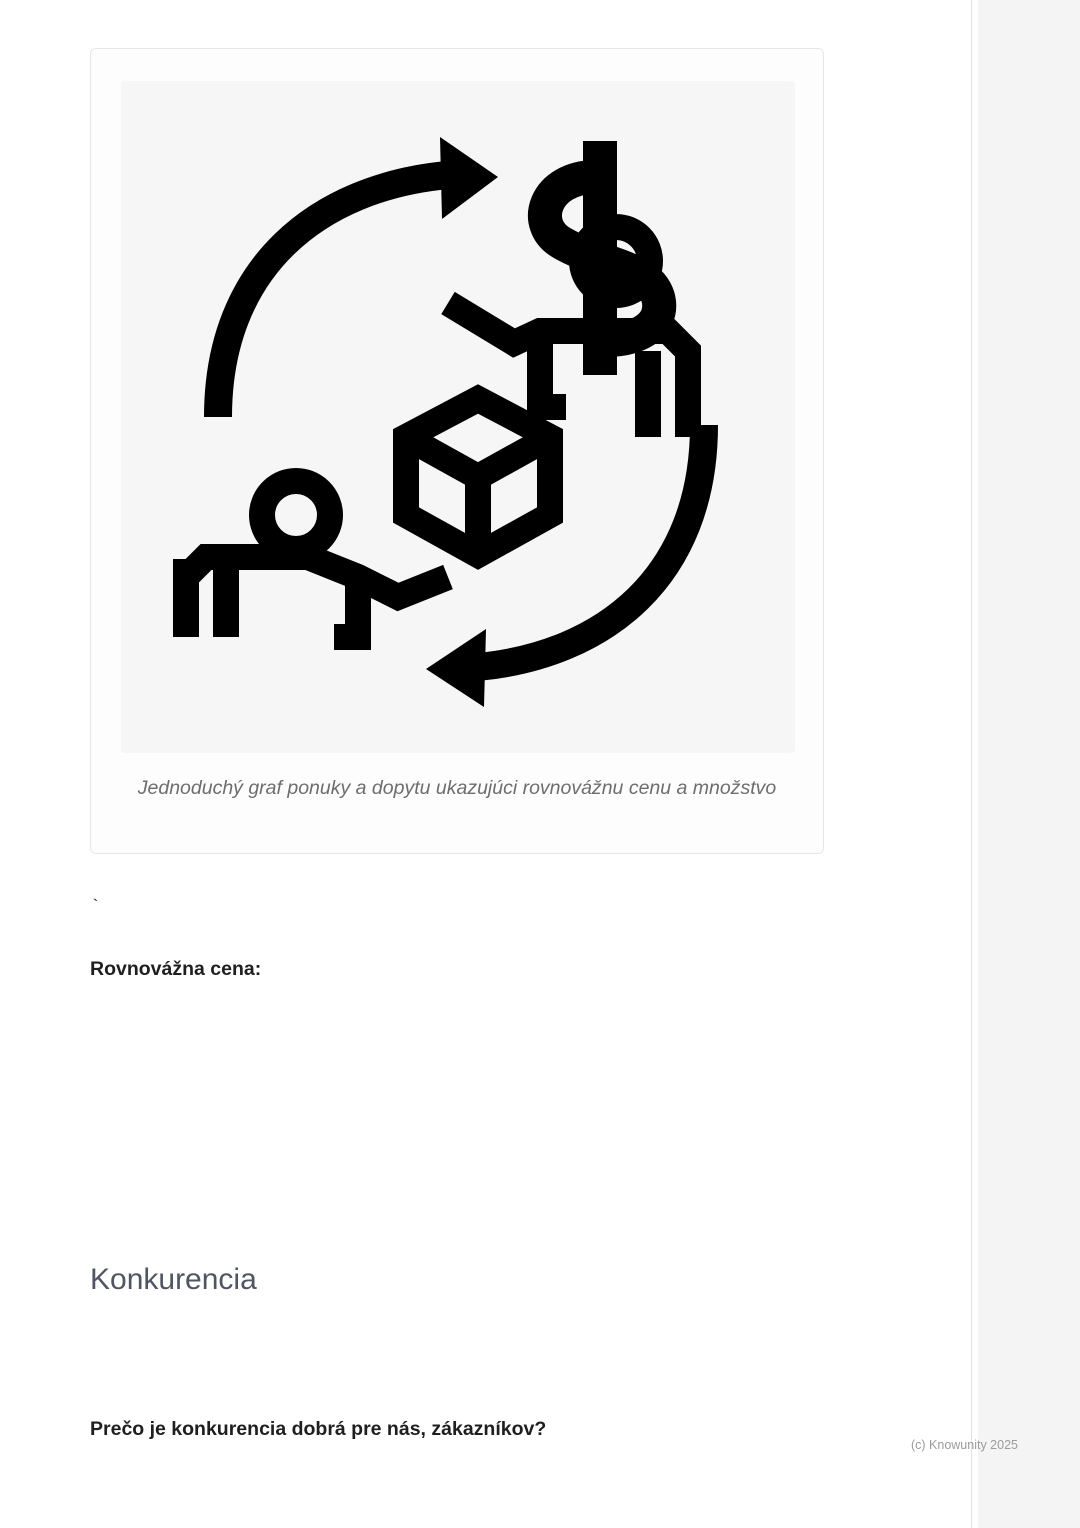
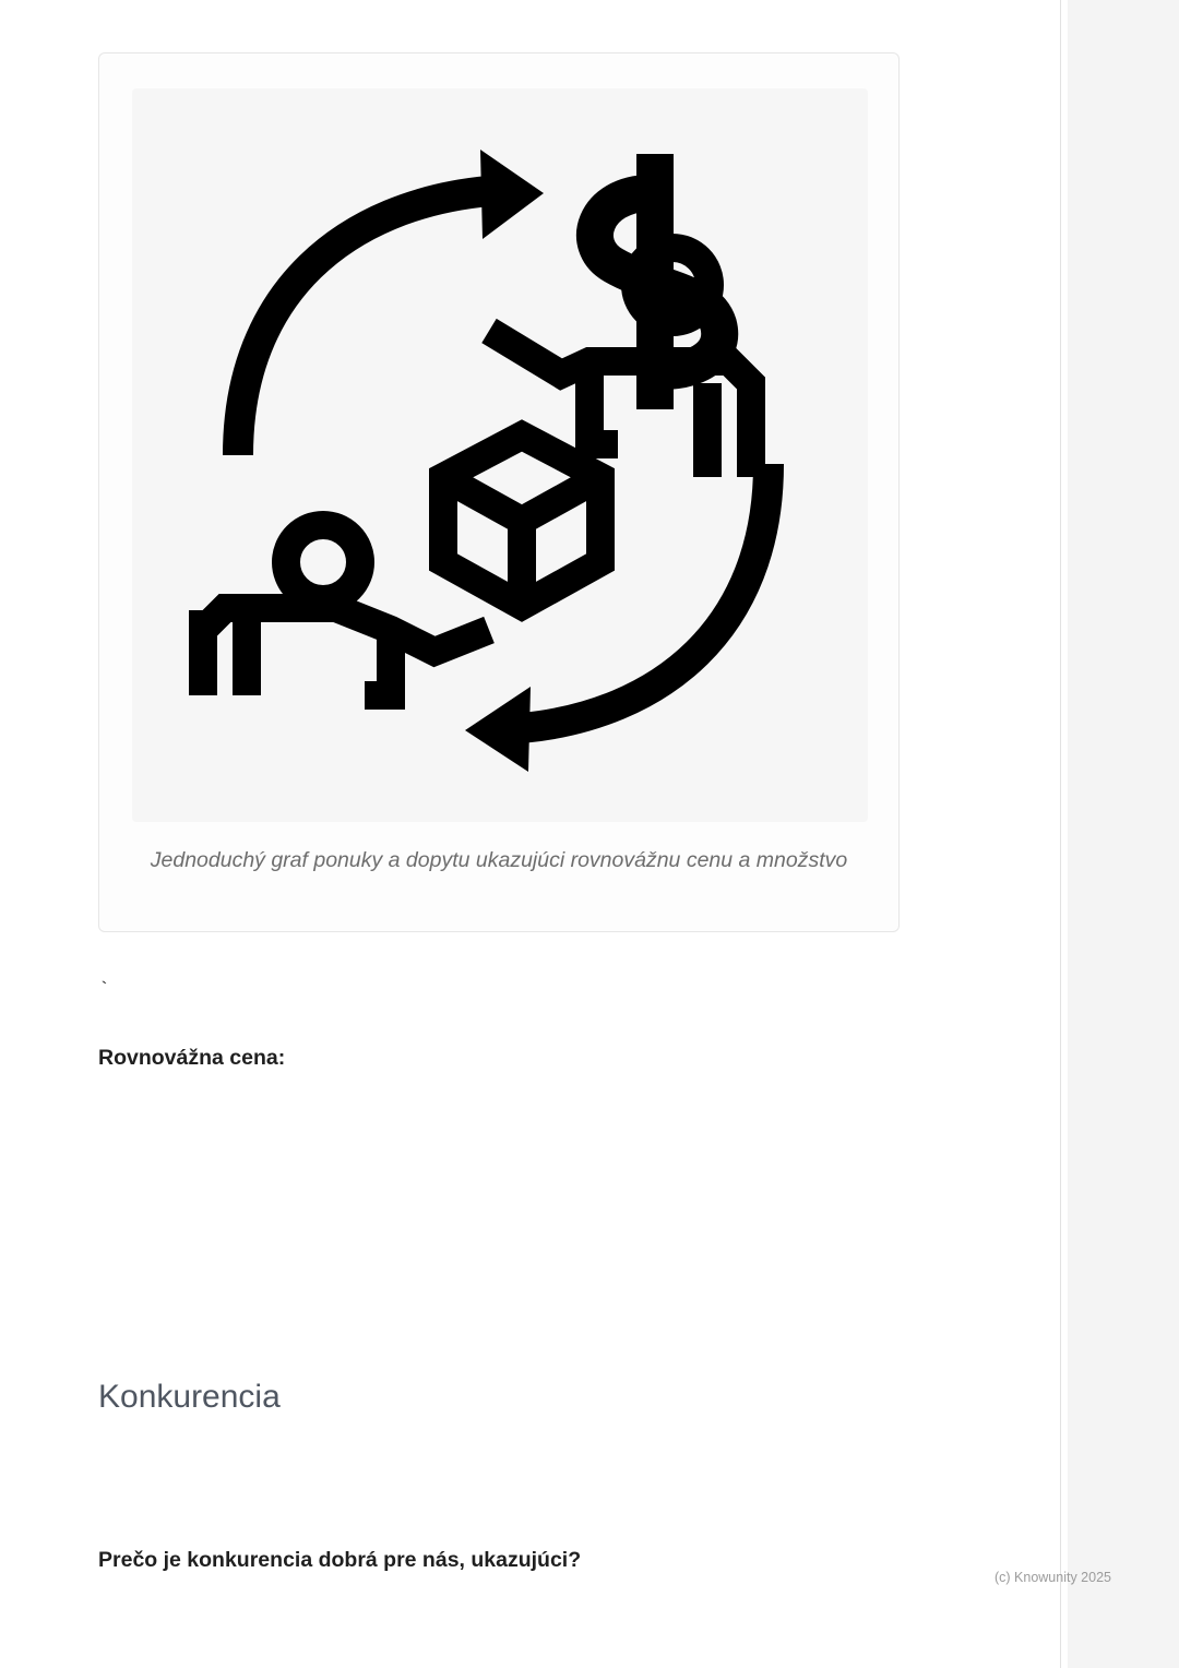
  Jednoduchý graf ponuky a dopytu ukazujúci rovnovážnu cenu a množstvo
  `
  Rovnovážna cena:
  Konkurencia
- Prečo je konkurencia dobrá pre nás, zákazníkov?
+ Prečo je konkurencia dobrá pre nás, ukazujúci?
  (c) Knowunity 2025
